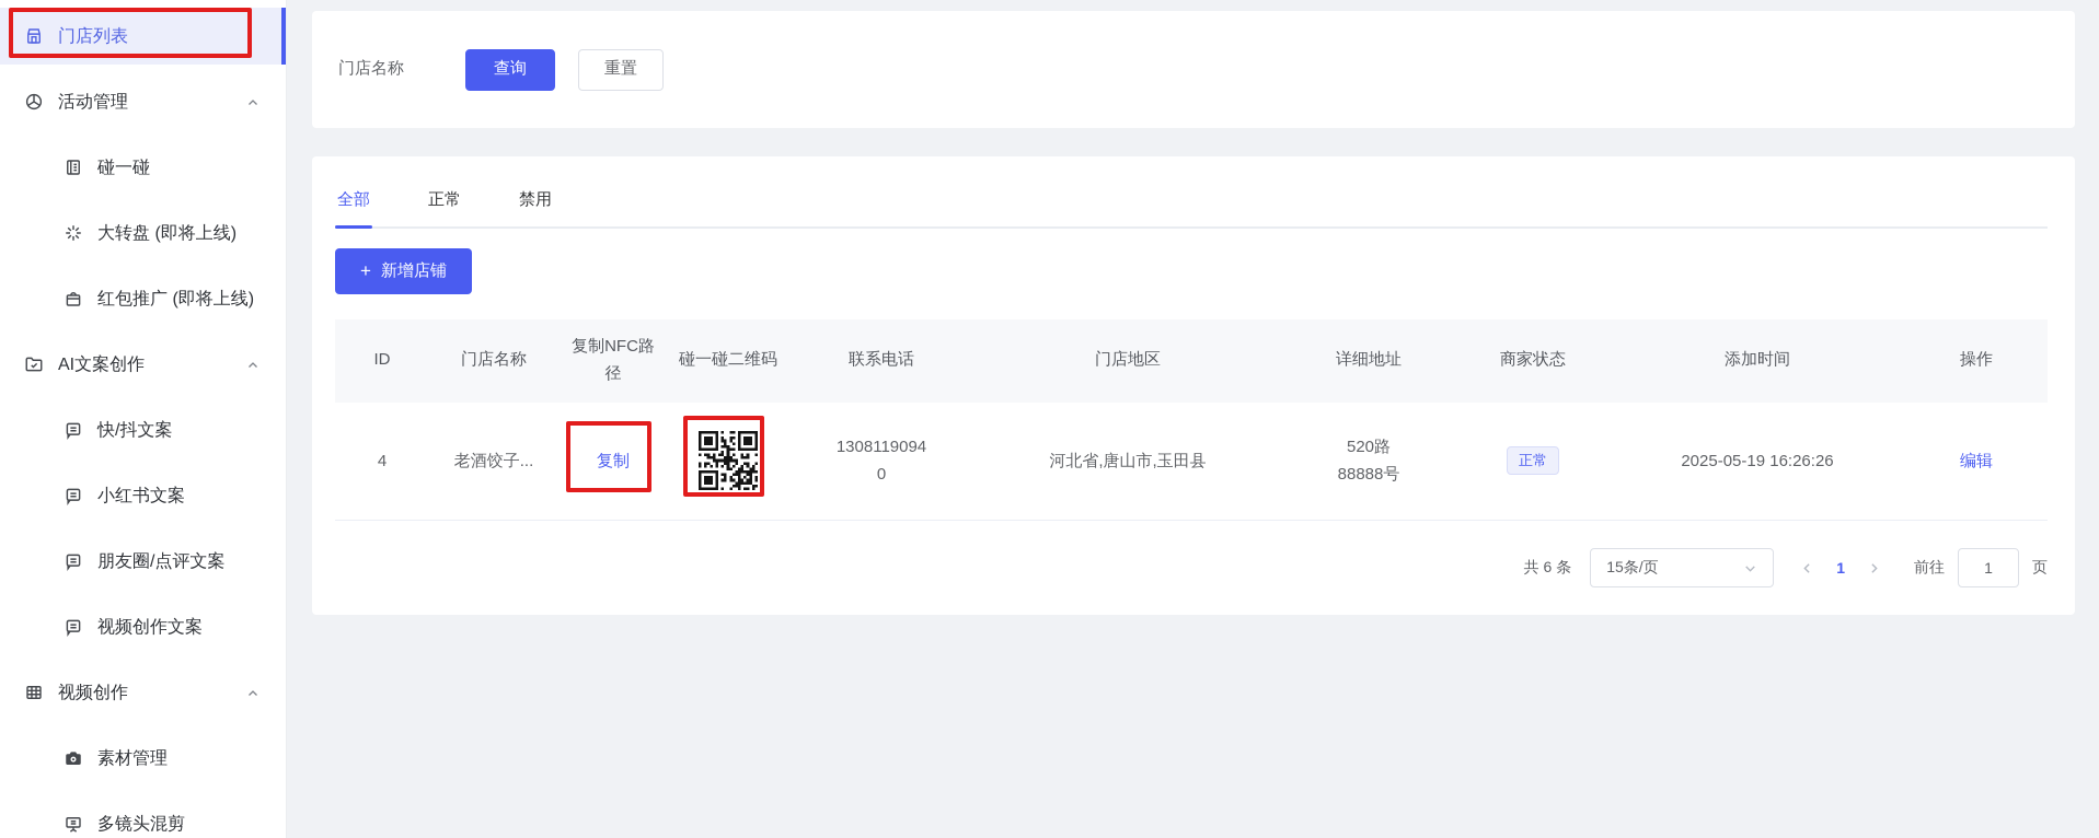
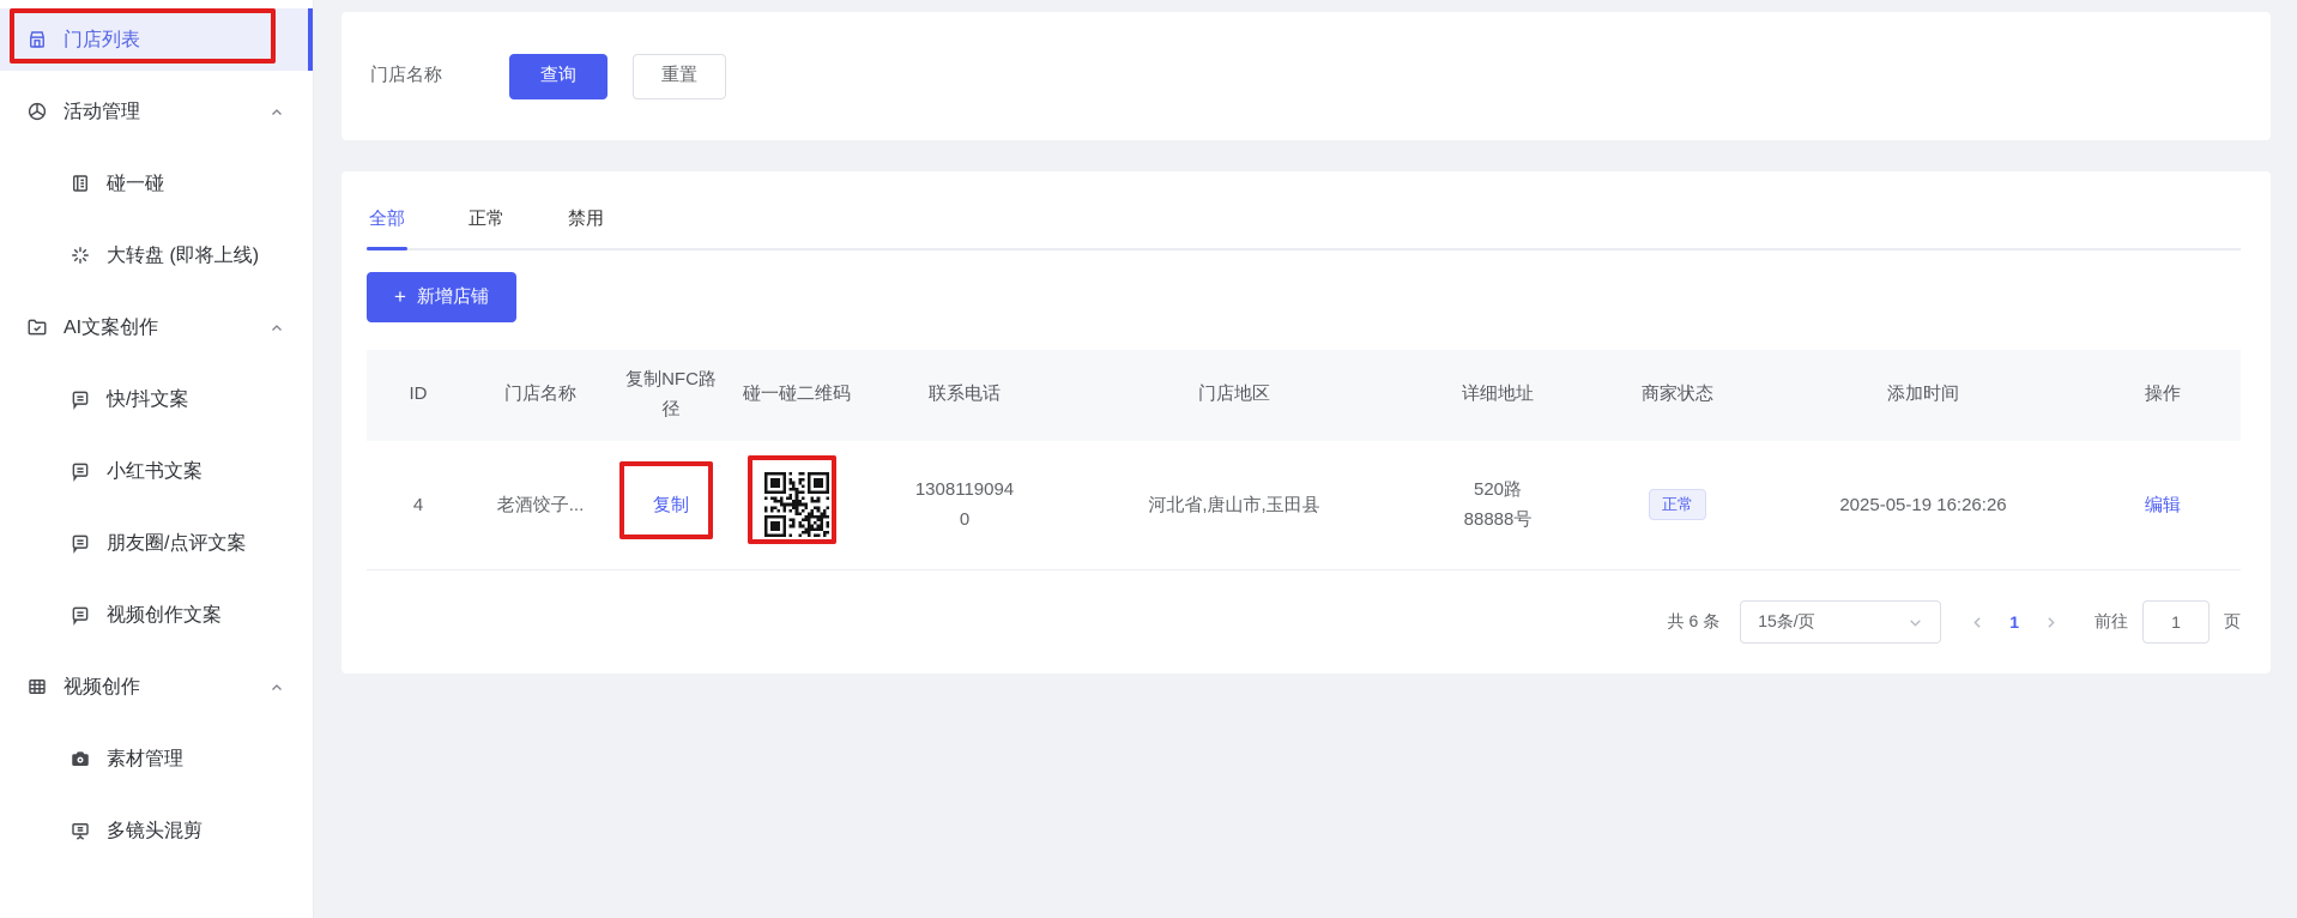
  门店列表
  活动管理
  碰一碰
  大转盘 (即将上线)
- 红包推广 (即将上线)
  AI文案创作
  快/抖文案
  小红书文案
  朋友圈/点评文案
  视频创作文案
  视频创作
  素材管理
  多镜头混剪
  门店名称
  查询
  重置
  全部
  正常
  禁用
  +
  新增店铺
  ID	门店名称	复制NFC路径	碰一碰二维码	联系电话	门店地区	详细地址	商家状态	添加时间	操作
  4	老酒饺子...	复制		13081190940	河北省,唐山市,玉田县	520路88888号	正常	2025-05-19 16:26:26	编辑
  共 6 条
  15条/页
  1
  前往
  1
  页
